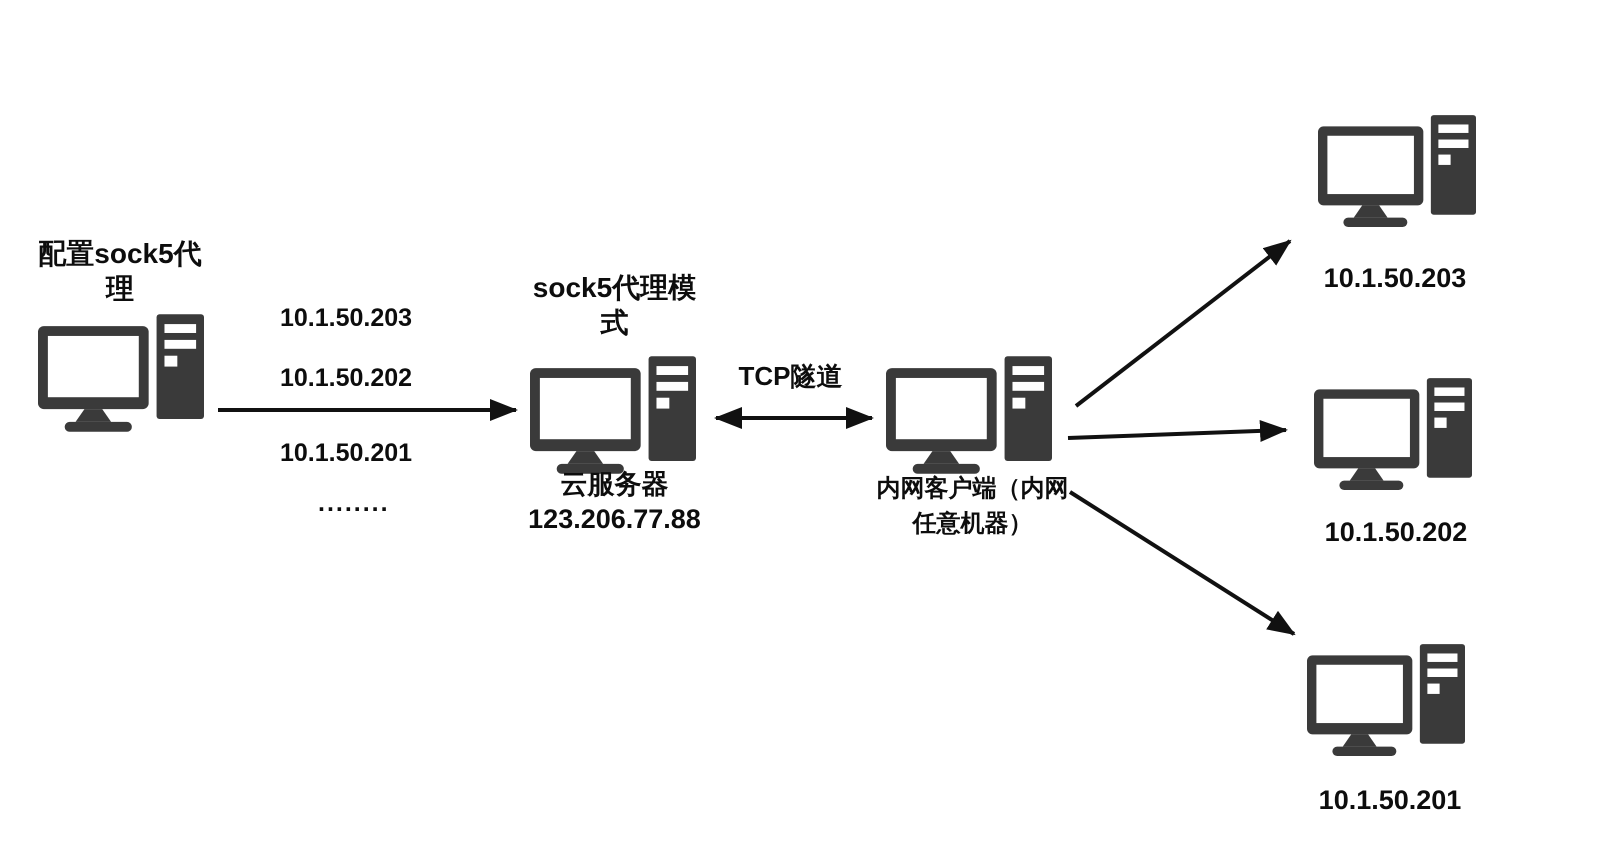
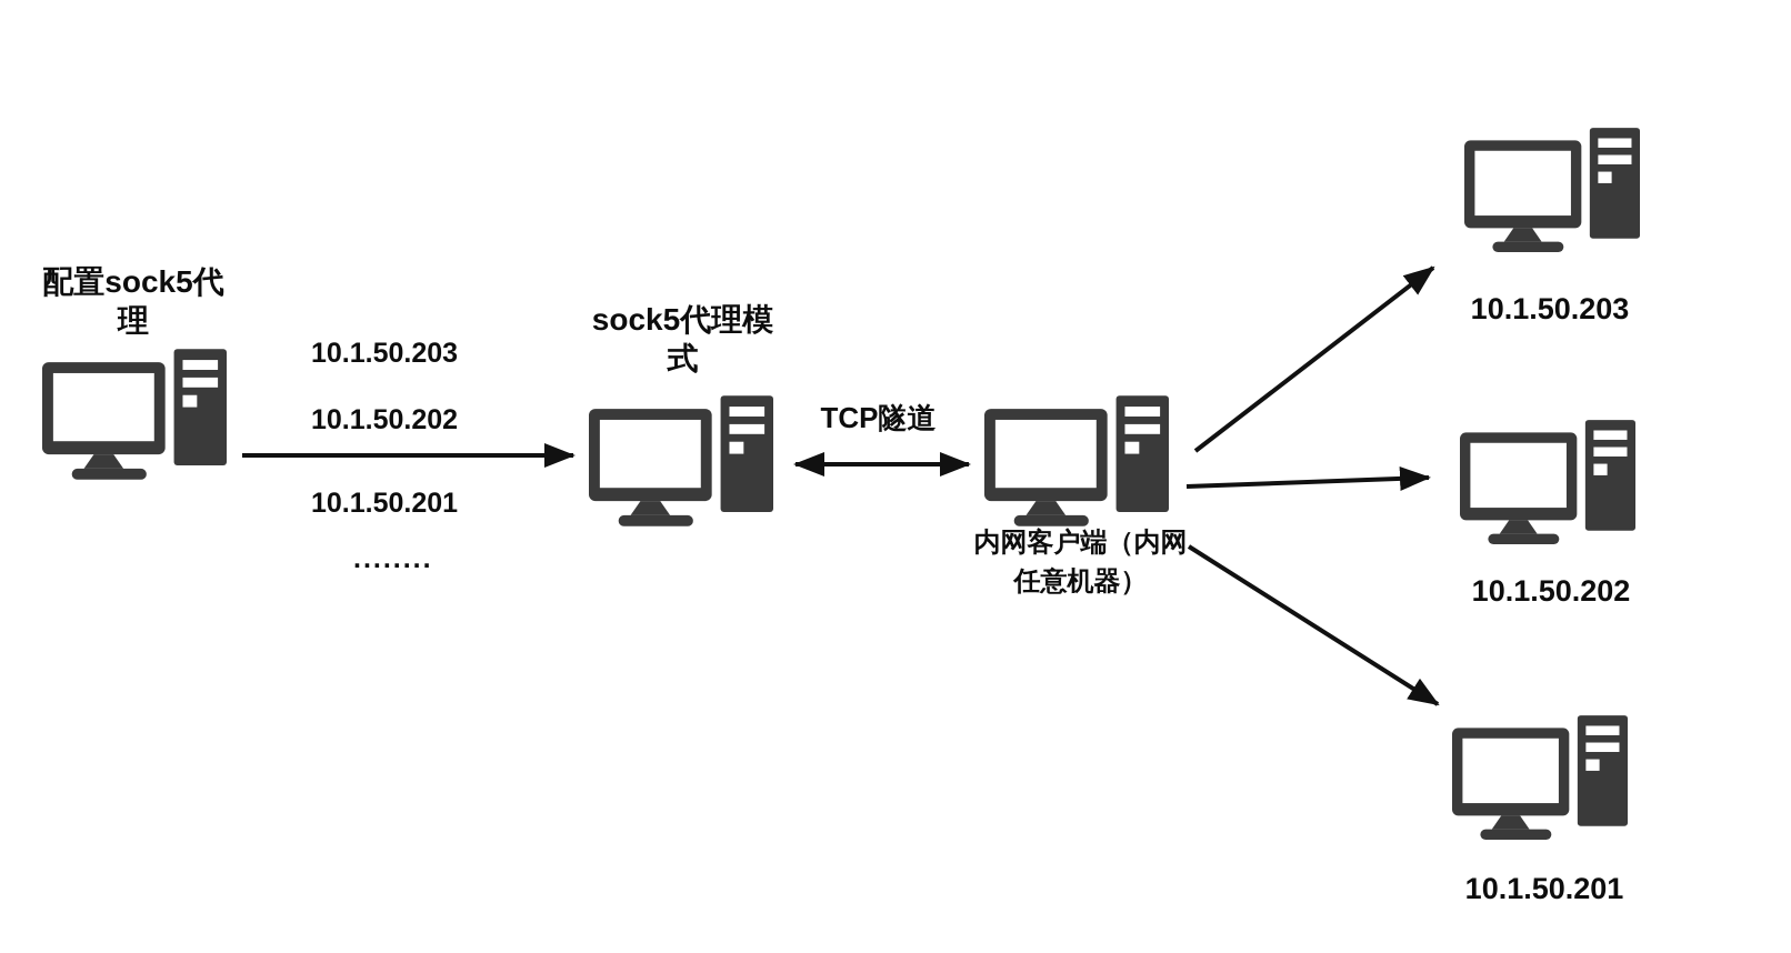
  配置sock5代
  理
  10.1.50.203
  10.1.50.202
  10.1.50.201
  ........
  sock5代理模
  式
- 云服务器
- 123.206.77.88
  TCP隧道
  内网客户端（内网
  任意机器）
  10.1.50.203
  10.1.50.202
  10.1.50.201
